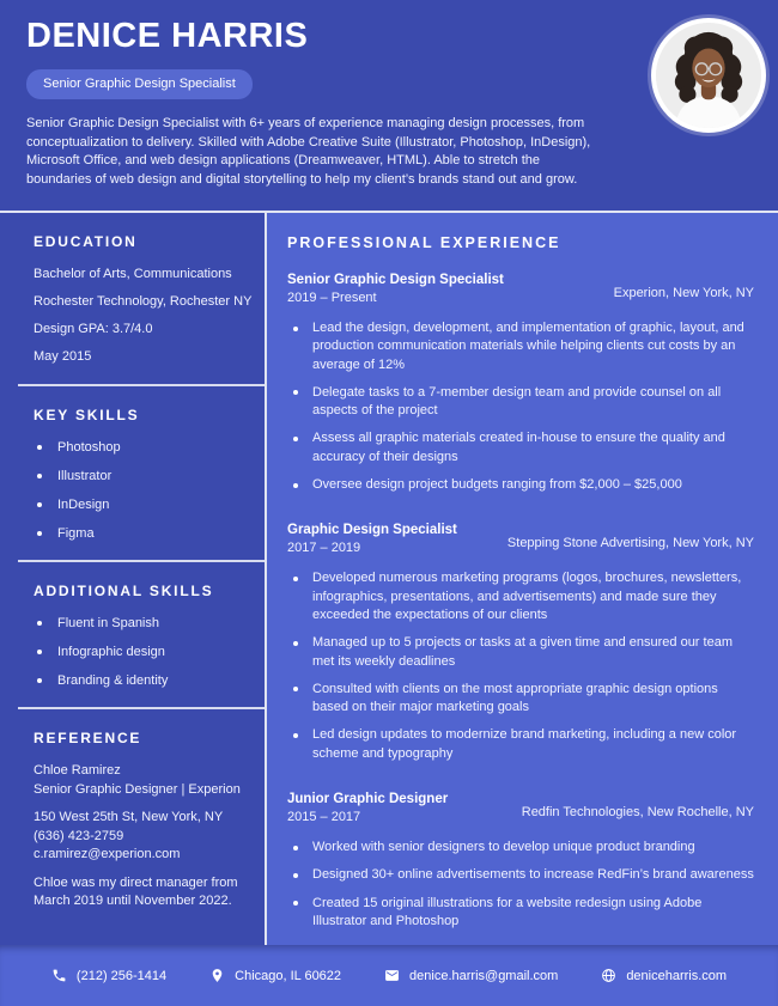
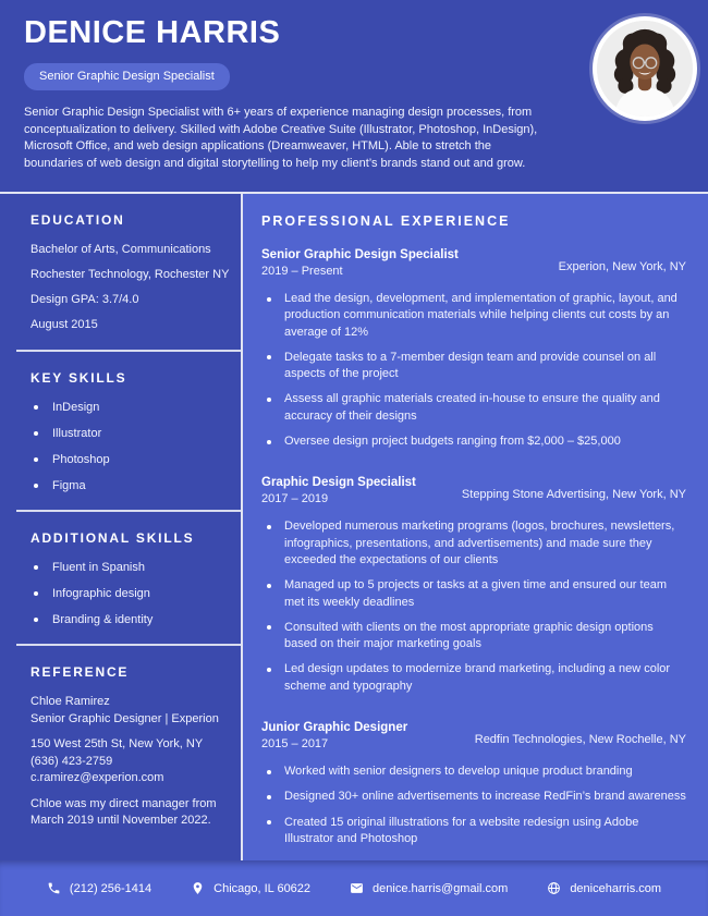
  DENICE HARRIS
  Senior Graphic Design Specialist
  Senior Graphic Design Specialist with 6+ years of experience managing design processes, from conceptualization to delivery. Skilled with Adobe Creative Suite (Illustrator, Photoshop, InDesign), Microsoft Office, and web design applications (Dreamweaver, HTML). Able to stretch the boundaries of web design and digital storytelling to help my client’s brands stand out and grow.
  EDUCATION
  Bachelor of Arts, Communications
  Rochester Technology, Rochester NY
  Design GPA: 3.7/4.0
- May 2015
+ August 2015
  KEY SKILLS
- Photoshop
+ InDesign
  Illustrator
- InDesign
+ Photoshop
  Figma
  ADDITIONAL SKILLS
  Fluent in Spanish
  Infographic design
  Branding & identity
  REFERENCE
  Chloe Ramirez
  Senior Graphic Designer | Experion
  150 West 25th St, New York, NY
  (636) 423-2759
  c.ramirez@experion.com
  Chloe was my direct manager from March 2019 until November 2022.
  PROFESSIONAL EXPERIENCE
  Senior Graphic Design Specialist
  2019 – Present
  Experion, New York, NY
  Lead the design, development, and implementation of graphic, layout, and production communication materials while helping clients cut costs by an average of 12%
  Delegate tasks to a 7-member design team and provide counsel on all aspects of the project
  Assess all graphic materials created in-house to ensure the quality and accuracy of their designs
  Oversee design project budgets ranging from $2,000 – $25,000
  Graphic Design Specialist
  2017 – 2019
  Stepping Stone Advertising, New York, NY
  Developed numerous marketing programs (logos, brochures, newsletters, infographics, presentations, and advertisements) and made sure they exceeded the expectations of our clients
  Managed up to 5 projects or tasks at a given time and ensured our team met its weekly deadlines
  Consulted with clients on the most appropriate graphic design options based on their major marketing goals
  Led design updates to modernize brand marketing, including a new color scheme and typography
  Junior Graphic Designer
  2015 – 2017
  Redfin Technologies, New Rochelle, NY
  Worked with senior designers to develop unique product branding
  Designed 30+ online advertisements to increase RedFin’s brand awareness
  Created 15 original illustrations for a website redesign using Adobe Illustrator and Photoshop
  (212) 256-1414
  Chicago, IL 60622
  denice.harris@gmail.com
  deniceharris.com
